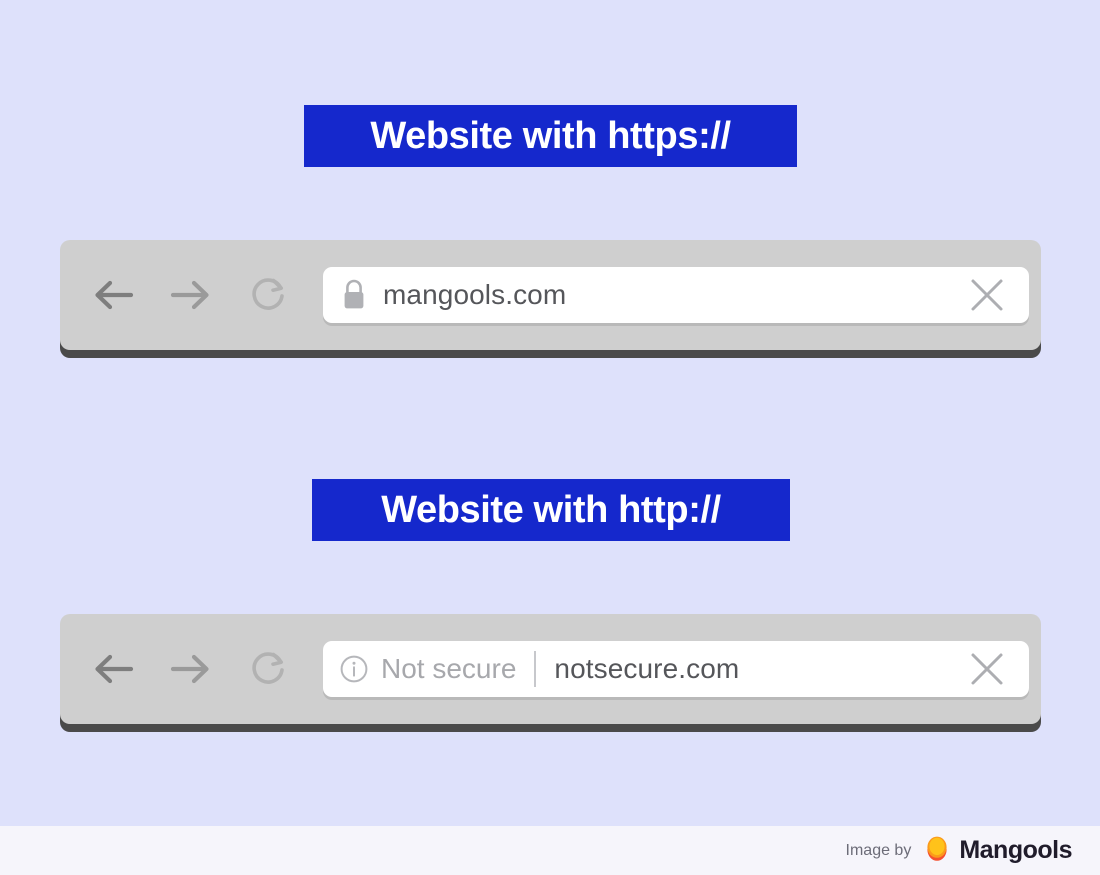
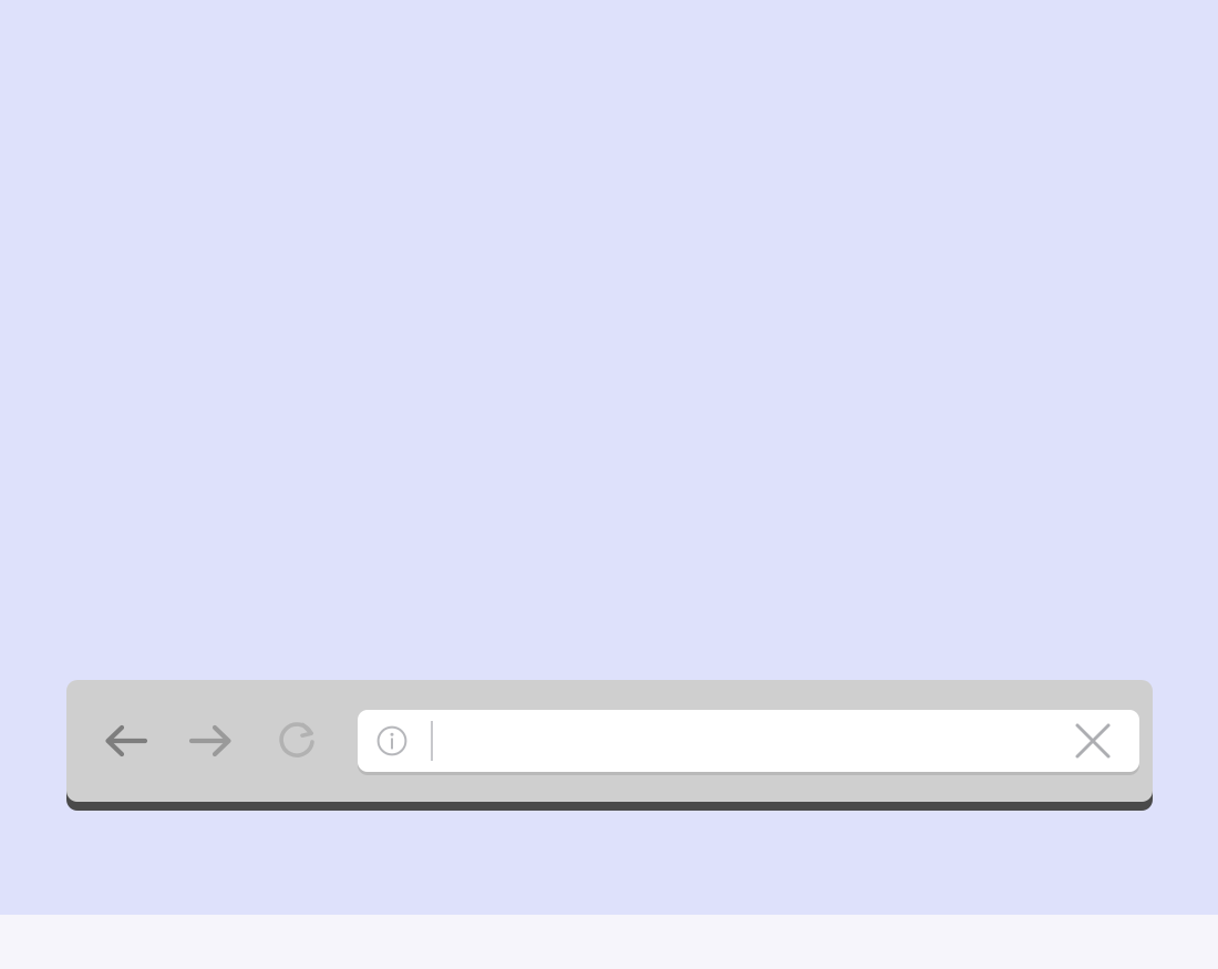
- Website with https://
- mangools.com
- Website with http://
- Not secure
- notsecure.com
- Image by
- Mangools
